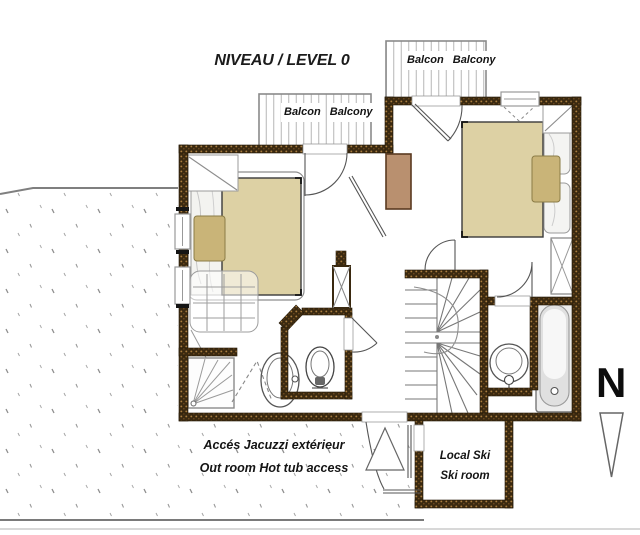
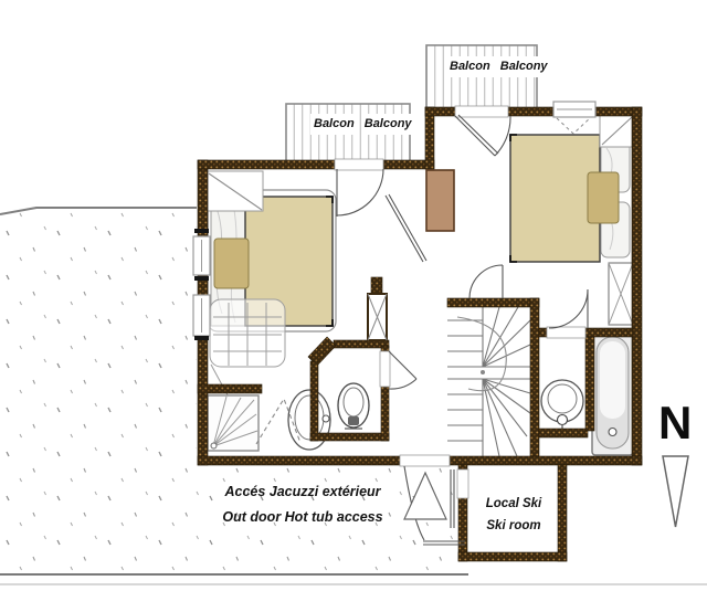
- NIVEAU / LEVEL 0
  Balcon Balcony
  Balcon Balcony
  Accés Jacuzzi extérieur
- Out room Hot tub access
+ Out door Hot tub access
  Local Ski
  Ski room
  N
